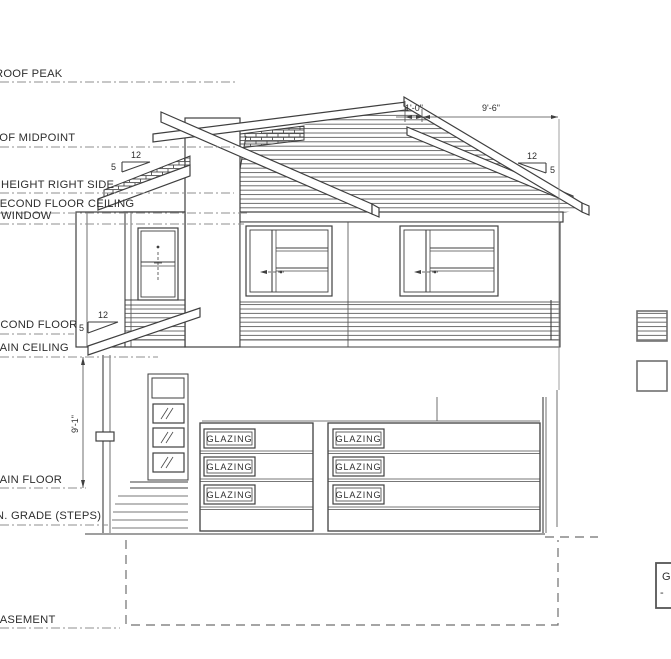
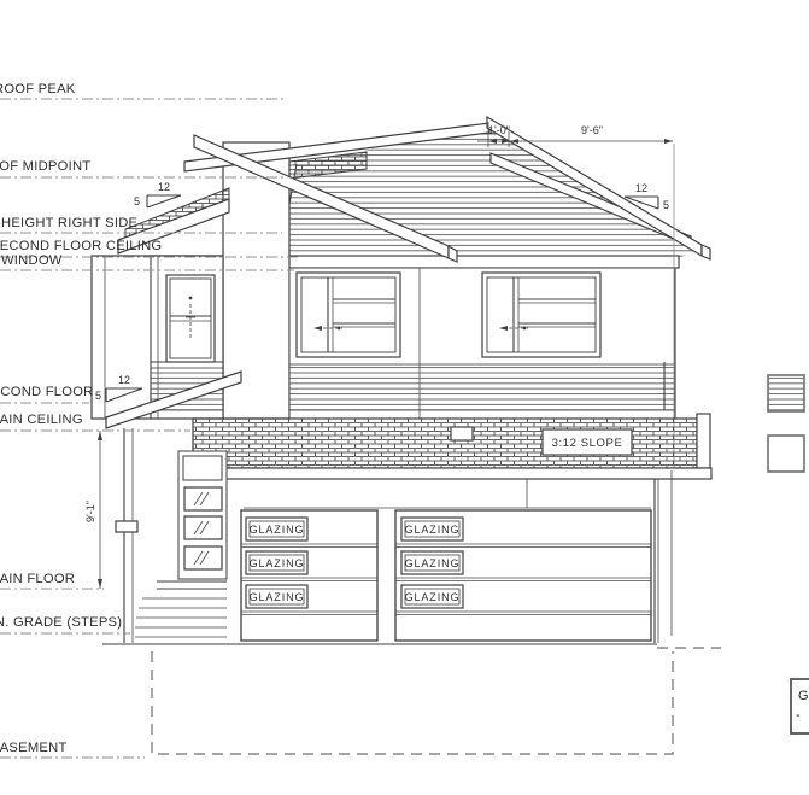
  1'-0"
  9'-6"
  12
  5
  12
  5
  12
  5
+ 3:12 SLOPE
  GLAZING
  GLAZING
  GLAZING
  GLAZING
  GLAZING
  GLAZING
  OOF PEAK
  OF MIDPOINT
  HEIGHT RIGHT SIDE
  ECOND FLOOR CEILING
  WINDOW
  COND FLOOR
  AIN CEILING
  AIN FLOOR
  N. GRADE (STEPS)
  ASEMENT
  G
  -
